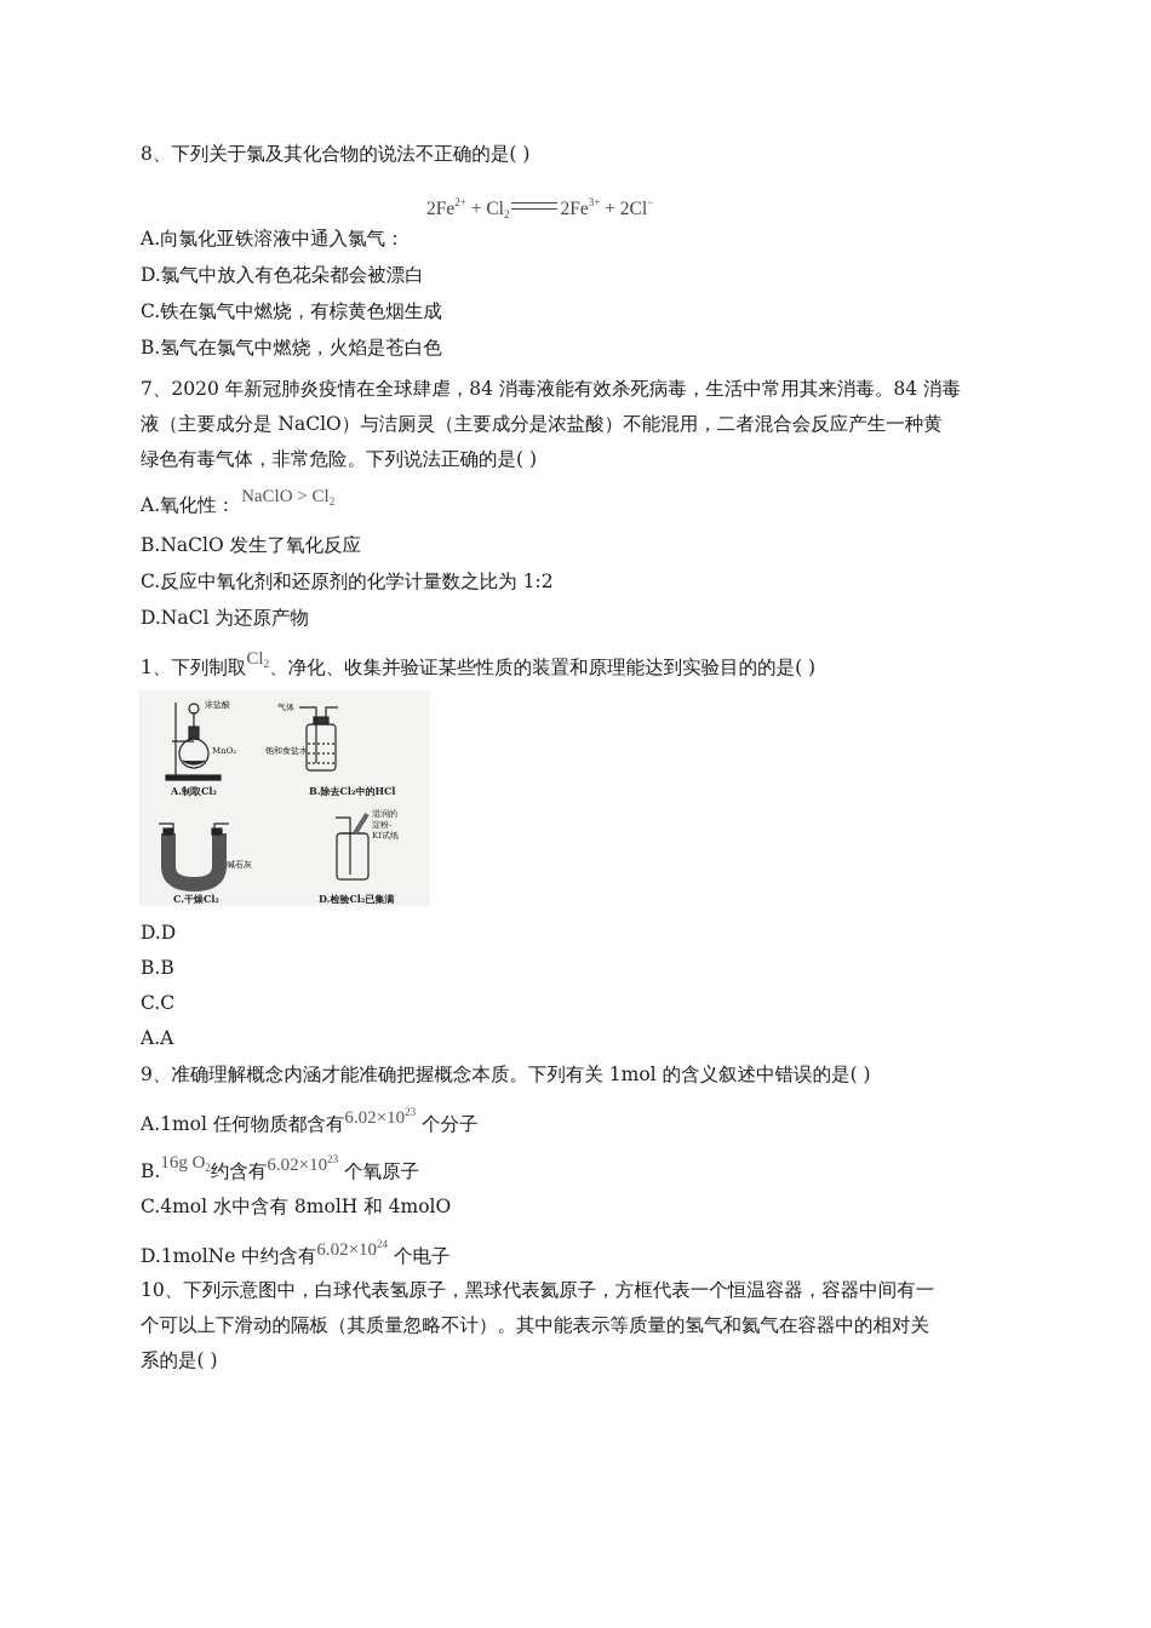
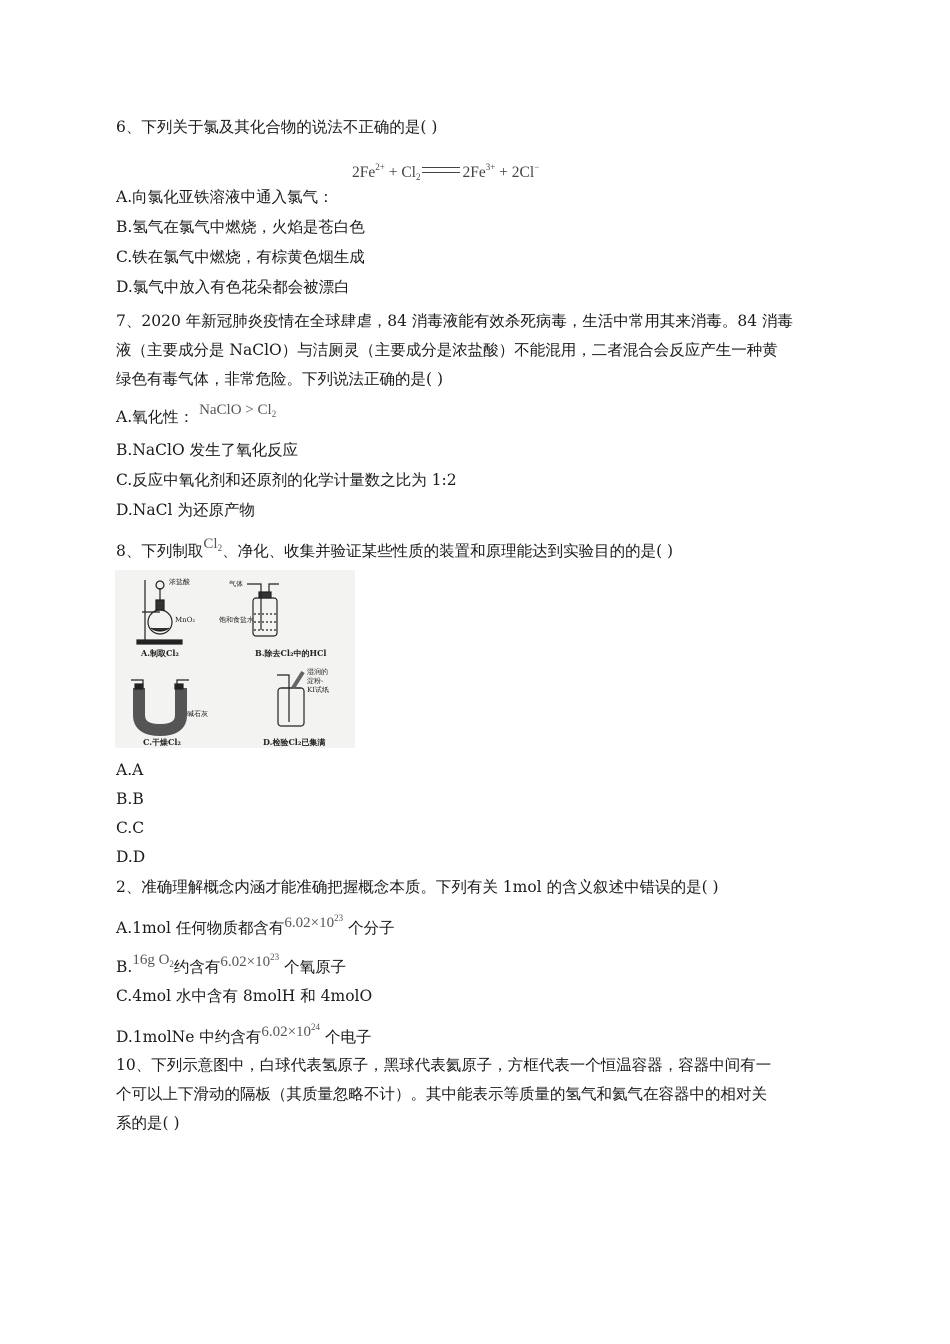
- 8、下列关于氯及其化合物的说法不正确的是( )
+ 6、下列关于氯及其化合物的说法不正确的是( )
  2Fe2+ + Cl2 2Fe3+ + 2Cl−
  A.向氯化亚铁溶液中通入氯气：
- D.氯气中放入有色花朵都会被漂白
+ B.氢气在氯气中燃烧，火焰是苍白色
  C.铁在氯气中燃烧，有棕黄色烟生成
- B.氢气在氯气中燃烧，火焰是苍白色
+ D.氯气中放入有色花朵都会被漂白
  7、2020 年新冠肺炎疫情在全球肆虐，84 消毒液能有效杀死病毒，生活中常用其来消毒。84 消毒
  液（主要成分是 NaClO）与洁厕灵（主要成分是浓盐酸）不能混用，二者混合会反应产生一种黄
  绿色有毒气体，非常危险。下列说法正确的是( )
  A.氧化性： NaClO > Cl2
  B.NaClO 发生了氧化反应
  C.反应中氧化剂和还原剂的化学计量数之比为 1:2
  D.NaCl 为还原产物
- 1、下列制取Cl2、净化、收集并验证某些性质的装置和原理能达到实验目的的是( )
+ 8、下列制取Cl2、净化、收集并验证某些性质的装置和原理能达到实验目的的是( )
  浓盐酸
  MnO₂
  A.制取Cl₂
  气体
  饱和食盐水
  B.除去Cl₂中的HCl
  碱石灰
  C.干燥Cl₂
  湿润的
  淀粉-
  KI试纸
  D.检验Cl₂已集满
- D.D
+ A.A
  B.B
  C.C
- A.A
+ D.D
- 9、准确理解概念内涵才能准确把握概念本质。下列有关 1mol 的含义叙述中错误的是( )
+ 2、准确理解概念内涵才能准确把握概念本质。下列有关 1mol 的含义叙述中错误的是( )
  A.1mol 任何物质都含有6.02×1023 个分子
  B.16g O2约含有6.02×1023 个氧原子
  C.4mol 水中含有 8molH 和 4molO
  D.1molNe 中约含有6.02×1024 个电子
  10、下列示意图中，白球代表氢原子，黑球代表氦原子，方框代表一个恒温容器，容器中间有一
  个可以上下滑动的隔板（其质量忽略不计）。其中能表示等质量的氢气和氦气在容器中的相对关
  系的是( )
